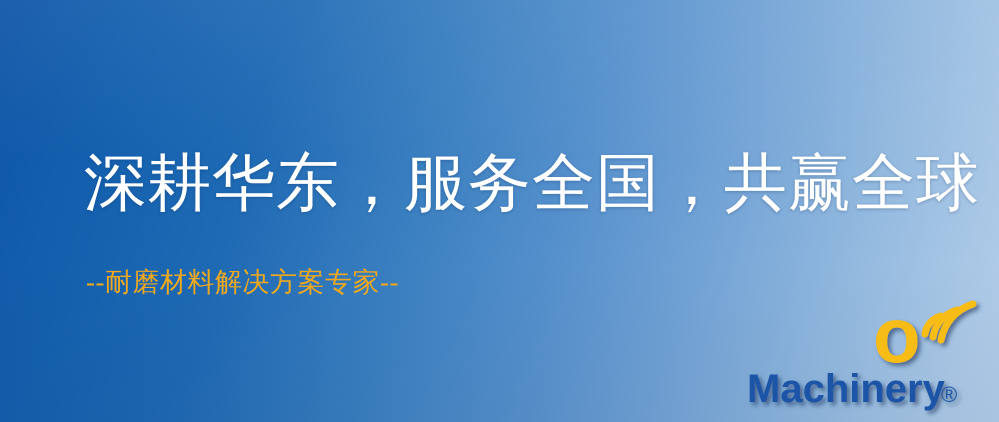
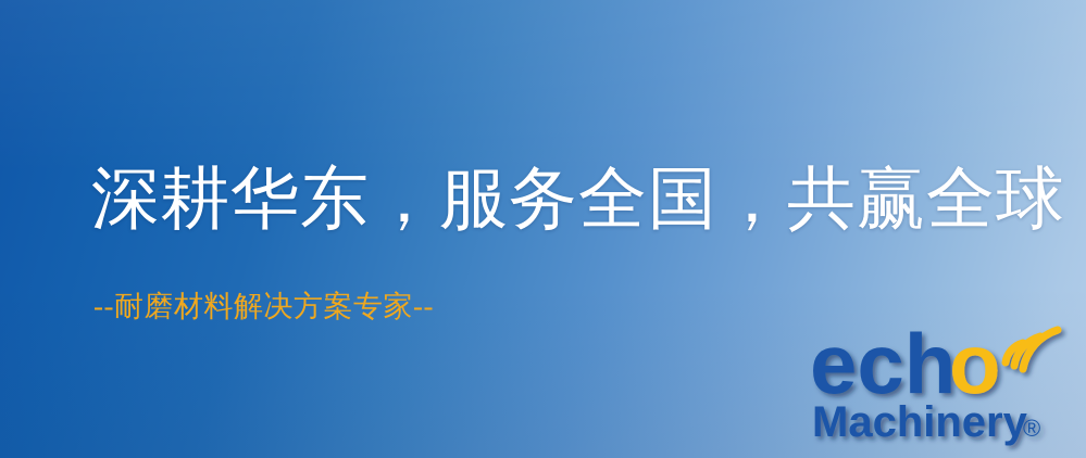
  深耕华东，服务全国，共赢全球
  --耐磨材料解决方案专家--
+ ech
  o
  Machinery
  ®
